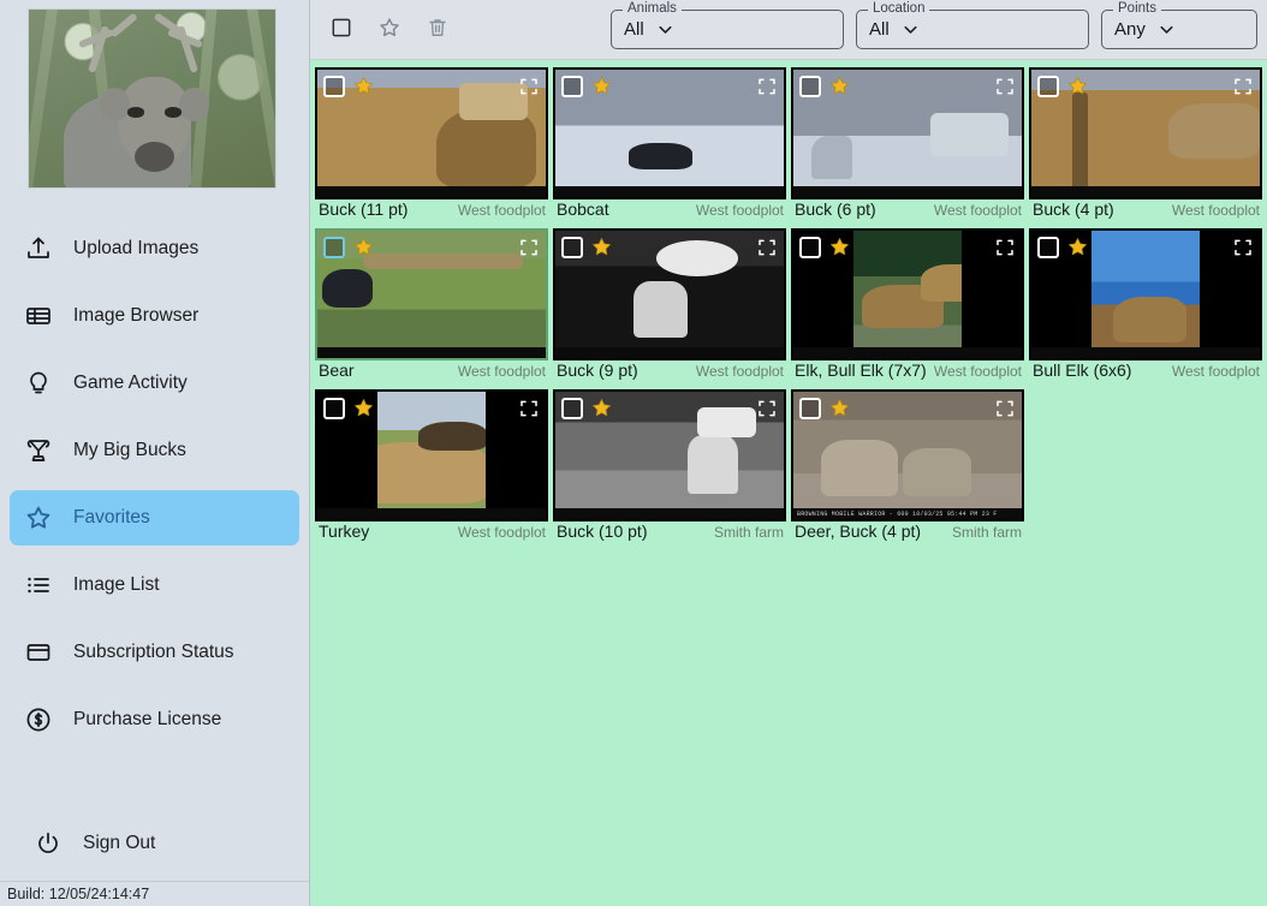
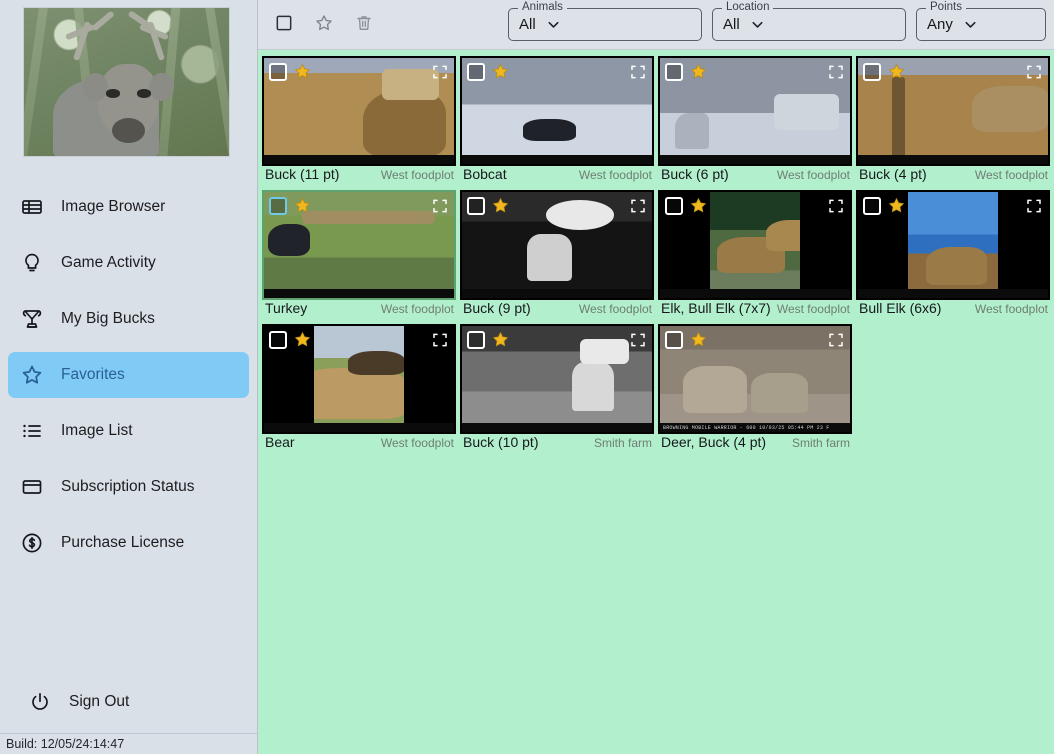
- Upload Images
  Image Browser
  Game Activity
  My Big Bucks
  Favorites
  Image List
  Subscription Status
  Purchase License
  Sign Out
  Build: 12/05/24:14:47
  Animals
  All
  Location
  All
  Points
  Any
  Buck (11 pt)
  West foodplot
  Bobcat
  West foodplot
  Buck (6 pt)
  West foodplot
  Buck (4 pt)
  West foodplot
- Bear
+ Turkey
  West foodplot
  Buck (9 pt)
  West foodplot
  Elk, Bull Elk (7x7)
  West foodplot
  Bull Elk (6x6)
  West foodplot
- Turkey
+ Bear
  West foodplot
  Buck (10 pt)
  Smith farm
  Deer, Buck (4 pt)
  Smith farm
